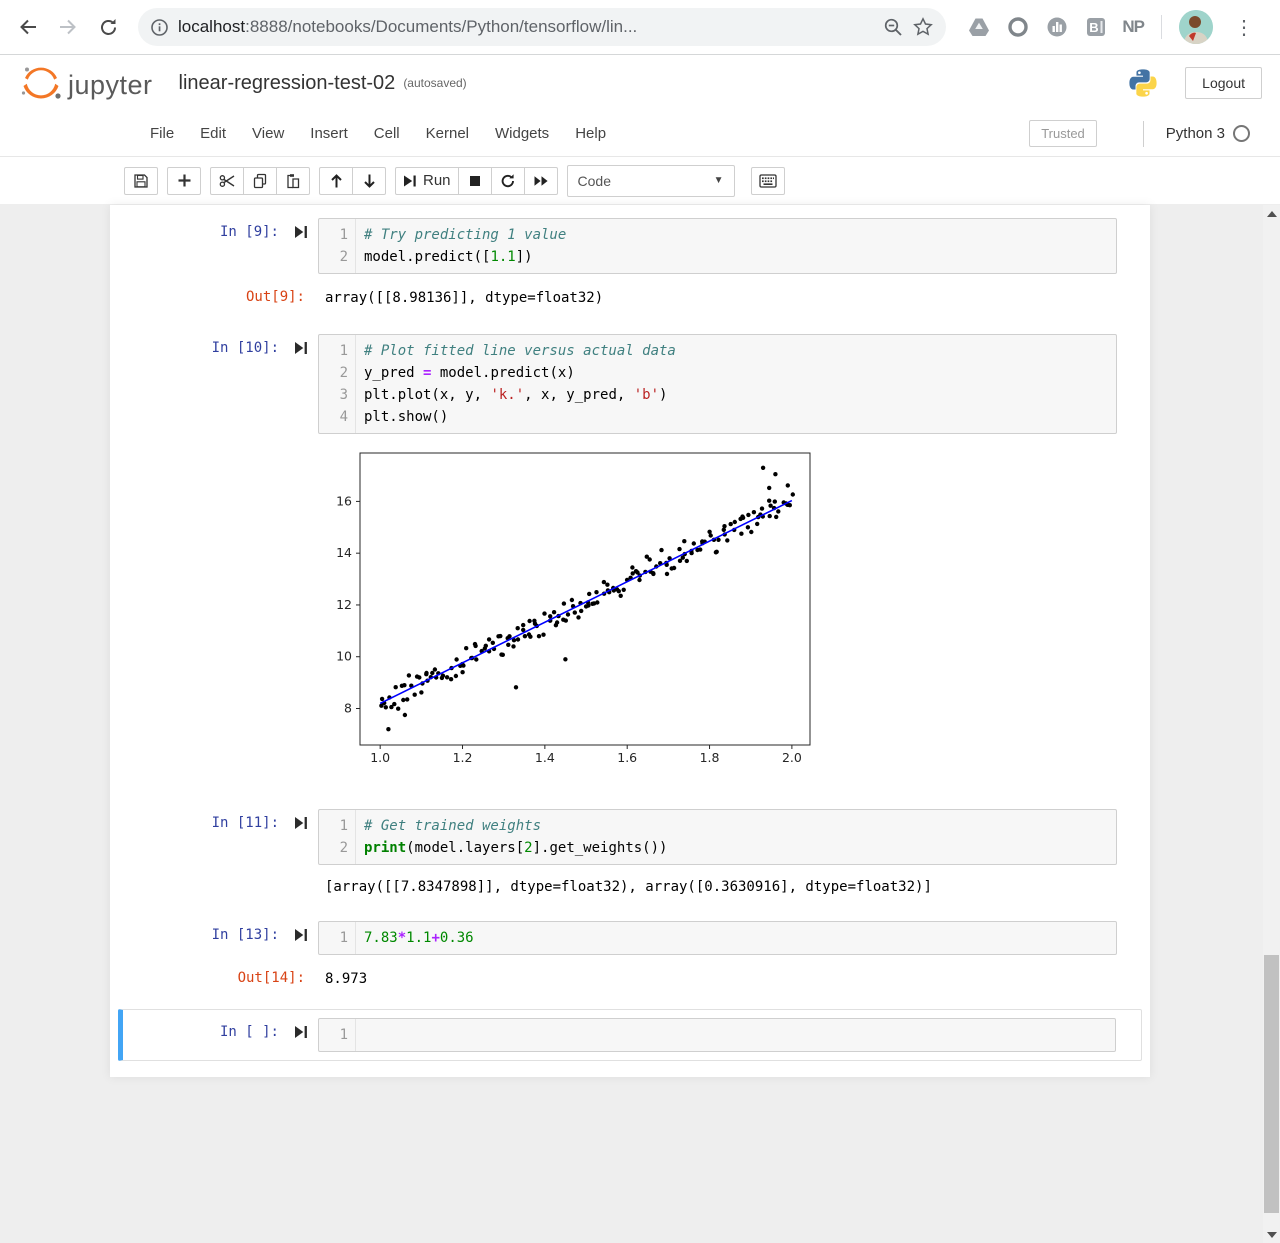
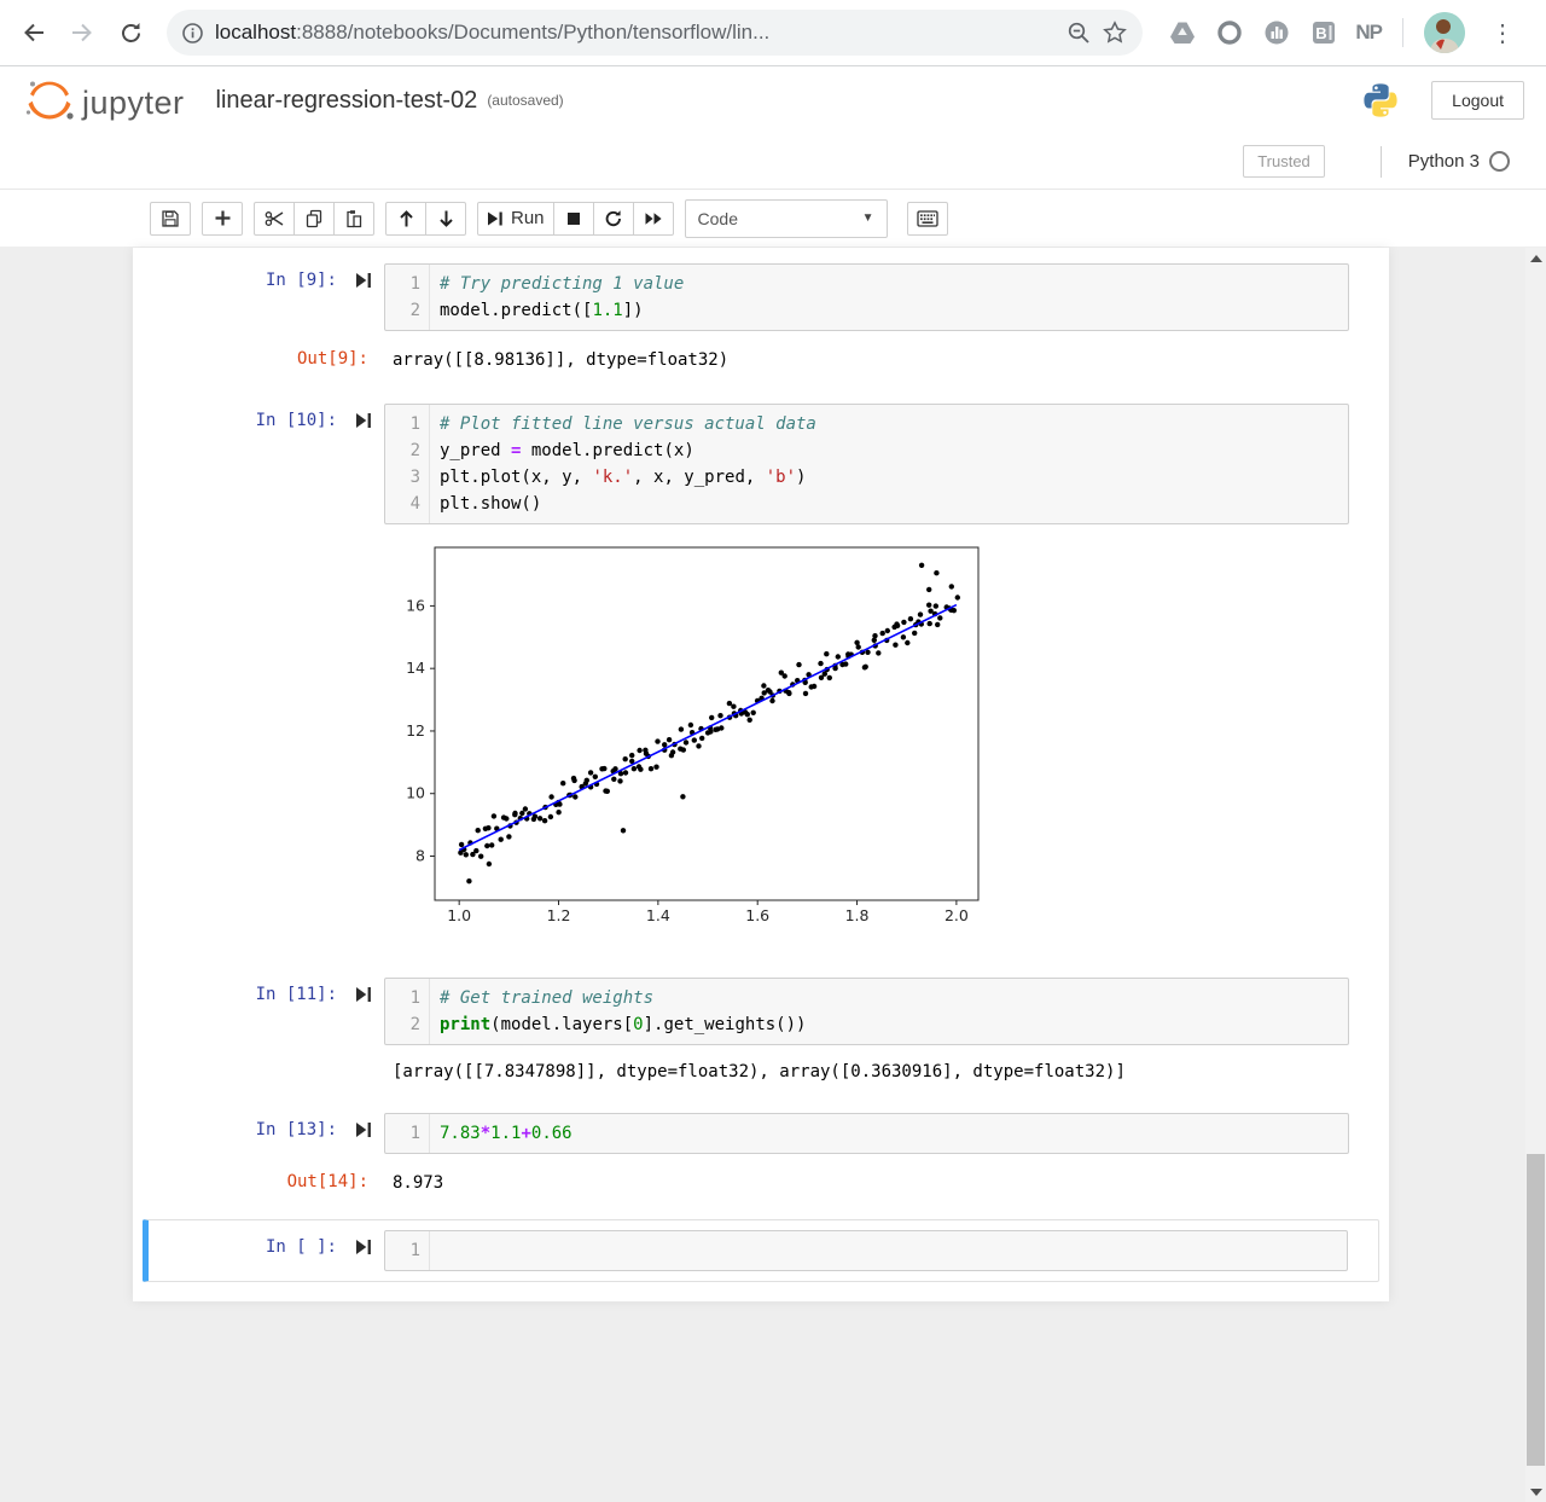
  localhost:8888/notebooks/Documents/Python/tensorflow/lin...
  B
  NP
  ⋮
  jupyter
  linear-regression-test-02
  (autosaved)
  Logout
- File
- Edit
- View
- Insert
- Cell
- Kernel
- Widgets
- Help
  Trusted
  Python 3
  Run
  Code
  ▼
  In [9]:
  1
  2
  # Try predicting 1 value
  model.predict([1.1])
  Out[9]:
  array([[8.98136]], dtype=float32)
  In [10]:
  1
  2
  3
  4
  # Plot fitted line versus actual data
  y_pred = model.predict(x)
  plt.plot(x, y, 'k.', x, y_pred, 'b')
  plt.show()
  1.0
  1.2
  1.4
  1.6
  1.8
  2.0
  8
  10
  12
  14
  16
  In [11]:
  1
  2
  # Get trained weights
- print(model.layers[2].get_weights())
+ print(model.layers[0].get_weights())
  [array([[7.8347898]], dtype=float32), array([0.3630916], dtype=float32)]
  In [13]:
  1
- 7.83*1.1+0.36
+ 7.83*1.1+0.66
  Out[14]:
  8.973
  In [ ]:
  1
